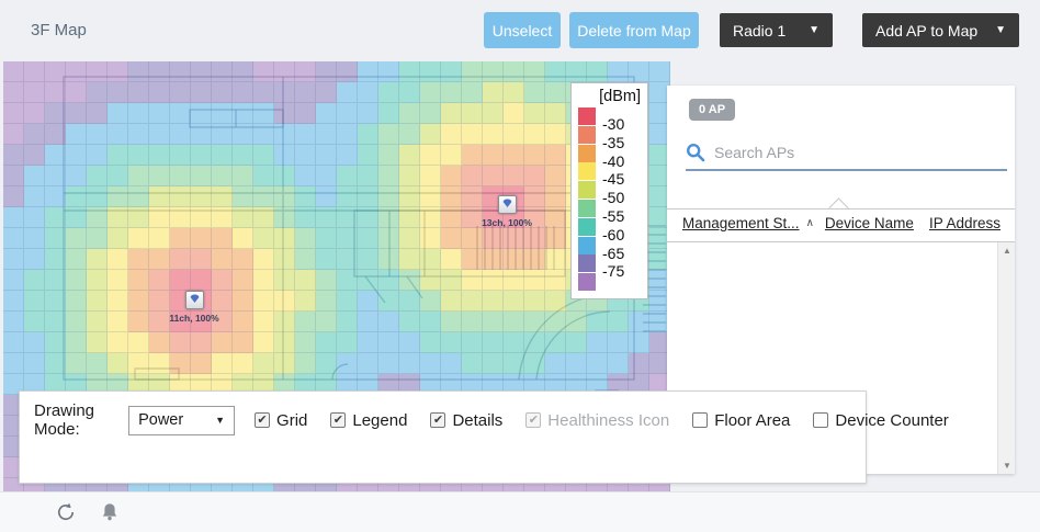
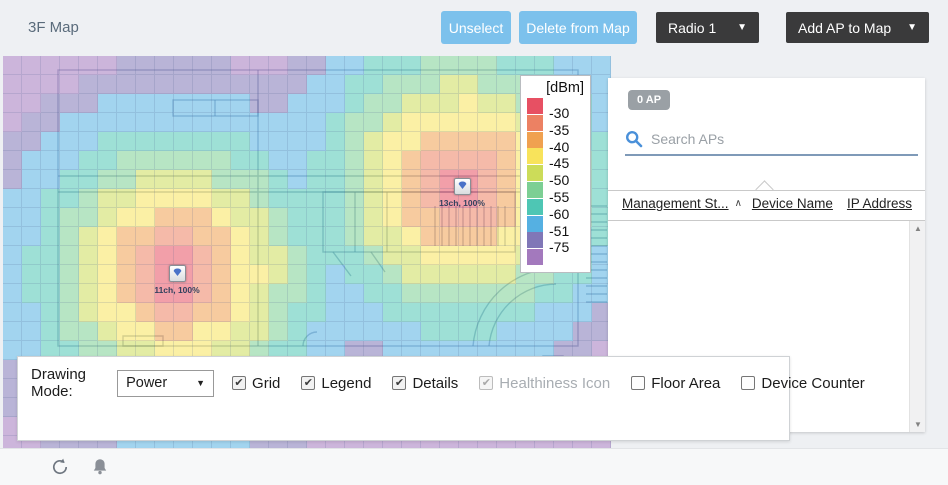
  3F Map
  Unselect
  Delete from Map
  Radio 1
  ▼
  Add AP to Map
  ▼
  11ch, 100%
  13ch, 100%
  [dBm]
  -30
  -35
  -40
  -45
  -50
  -55
  -60
- -65
+ -51
  -75
  0 AP
  Search APs
  Management St...
  ∧
  Device Name
  IP Address
  ▲
  ▼
  Drawing Mode:
  Power
  ▼
  ✔
  Grid
  ✔
  Legend
  ✔
  Details
  ✔
  Healthiness Icon
  Floor Area
  Device Counter
